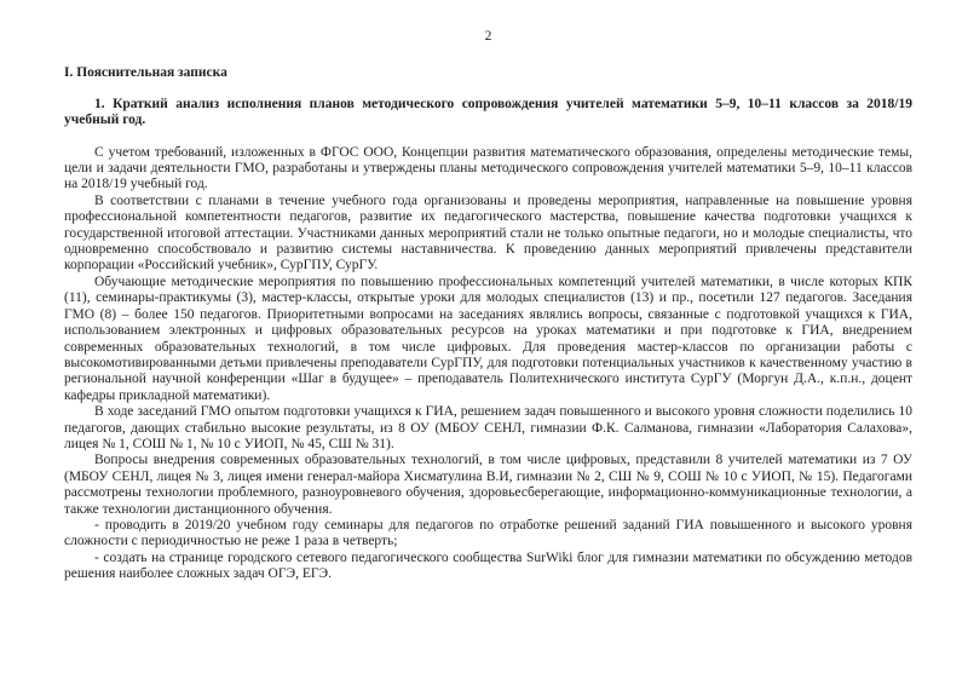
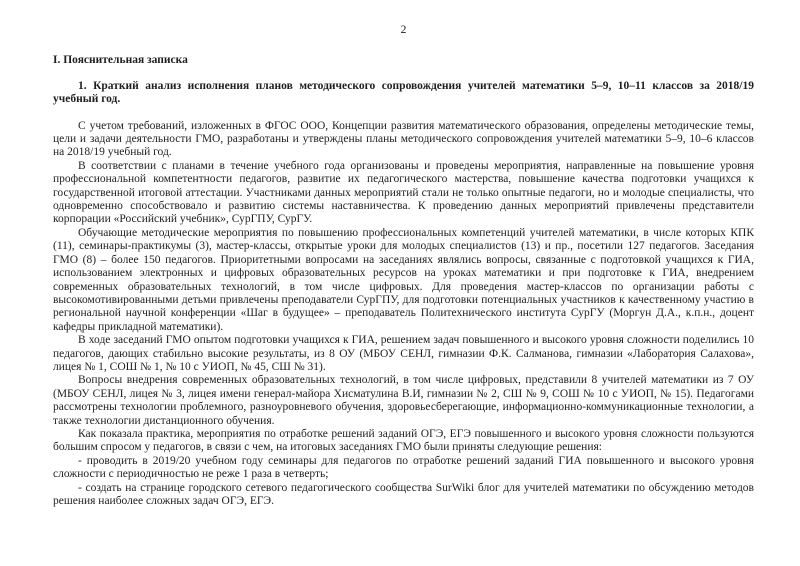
  2
  I. Пояснительная записка
  1. Краткий анализ исполнения планов методического сопровождения учителей математики 5–9, 10–11 классов за 2018/19 учебный год.
- С учетом требований, изложенных в ФГОС ООО, Концепции развития математического образования, определены методические темы, цели и задачи деятельности ГМО, разработаны и утверждены планы методического сопровождения учителей математики 5–9, 10–11 классов на 2018/19 учебный год.
+ С учетом требований, изложенных в ФГОС ООО, Концепции развития математического образования, определены методические темы, цели и задачи деятельности ГМО, разработаны и утверждены планы методического сопровождения учителей математики 5–9, 10–6 классов на 2018/19 учебный год.
  В соответствии с планами в течение учебного года организованы и проведены мероприятия, направленные на повышение уровня профессиональной компетентности педагогов, развитие их педагогического мастерства, повышение качества подготовки учащихся к государственной итоговой аттестации. Участниками данных мероприятий стали не только опытные педагоги, но и молодые специалисты, что одновременно способствовало и развитию системы наставничества. К проведению данных мероприятий привлечены представители корпорации «Российский учебник», СурГПУ, СурГУ.
  Обучающие методические мероприятия по повышению профессиональных компетенций учителей математики, в числе которых КПК (11), семинары-практикумы (3), мастер-классы, открытые уроки для молодых специалистов (13) и пр., посетили 127 педагогов. Заседания ГМО (8) – более 150 педагогов. Приоритетными вопросами на заседаниях являлись вопросы, связанные с подготовкой учащихся к ГИА, использованием электронных и цифровых образовательных ресурсов на уроках математики и при подготовке к ГИА, внедрением современных образовательных технологий, в том числе цифровых. Для проведения мастер-классов по организации работы с высокомотивированными детьми привлечены преподаватели СурГПУ, для подготовки потенциальных участников к качественному участию в региональной научной конференции «Шаг в будущее» – преподаватель Политехнического института СурГУ (Моргун Д.А., к.п.н., доцент кафедры прикладной математики).
  В ходе заседаний ГМО опытом подготовки учащихся к ГИА, решением задач повышенного и высокого уровня сложности поделились 10 педагогов, дающих стабильно высокие результаты, из 8 ОУ (МБОУ СЕНЛ, гимназии Ф.К. Салманова, гимназии «Лаборатория Салахова», лицея № 1, СОШ № 1, № 10 с УИОП, № 45, СШ № 31).
  Вопросы внедрения современных образовательных технологий, в том числе цифровых, представили 8 учителей математики из 7 ОУ (МБОУ СЕНЛ, лицея № 3, лицея имени генерал-майора Хисматулина В.И, гимназии № 2, СШ № 9, СОШ № 10 с УИОП, № 15). Педагогами рассмотрены технологии проблемного, разноуровневого обучения, здоровьесберегающие, информационно-коммуникационные технологии, а также технологии дистанционного обучения.
+ Как показала практика, мероприятия по отработке решений заданий ОГЭ, ЕГЭ повышенного и высокого уровня сложности пользуются большим спросом у педагогов, в связи с чем, на итоговых заседаниях ГМО были приняты следующие решения:
  - проводить в 2019/20 учебном году семинары для педагогов по отработке решений заданий ГИА повышенного и высокого уровня сложности с периодичностью не реже 1 раза в четверть;
- - создать на странице городского сетевого педагогического сообщества SurWiki блог для гимназии математики по обсуждению методов решения наиболее сложных задач ОГЭ, ЕГЭ.
+ - создать на странице городского сетевого педагогического сообщества SurWiki блог для учителей математики по обсуждению методов решения наиболее сложных задач ОГЭ, ЕГЭ.
